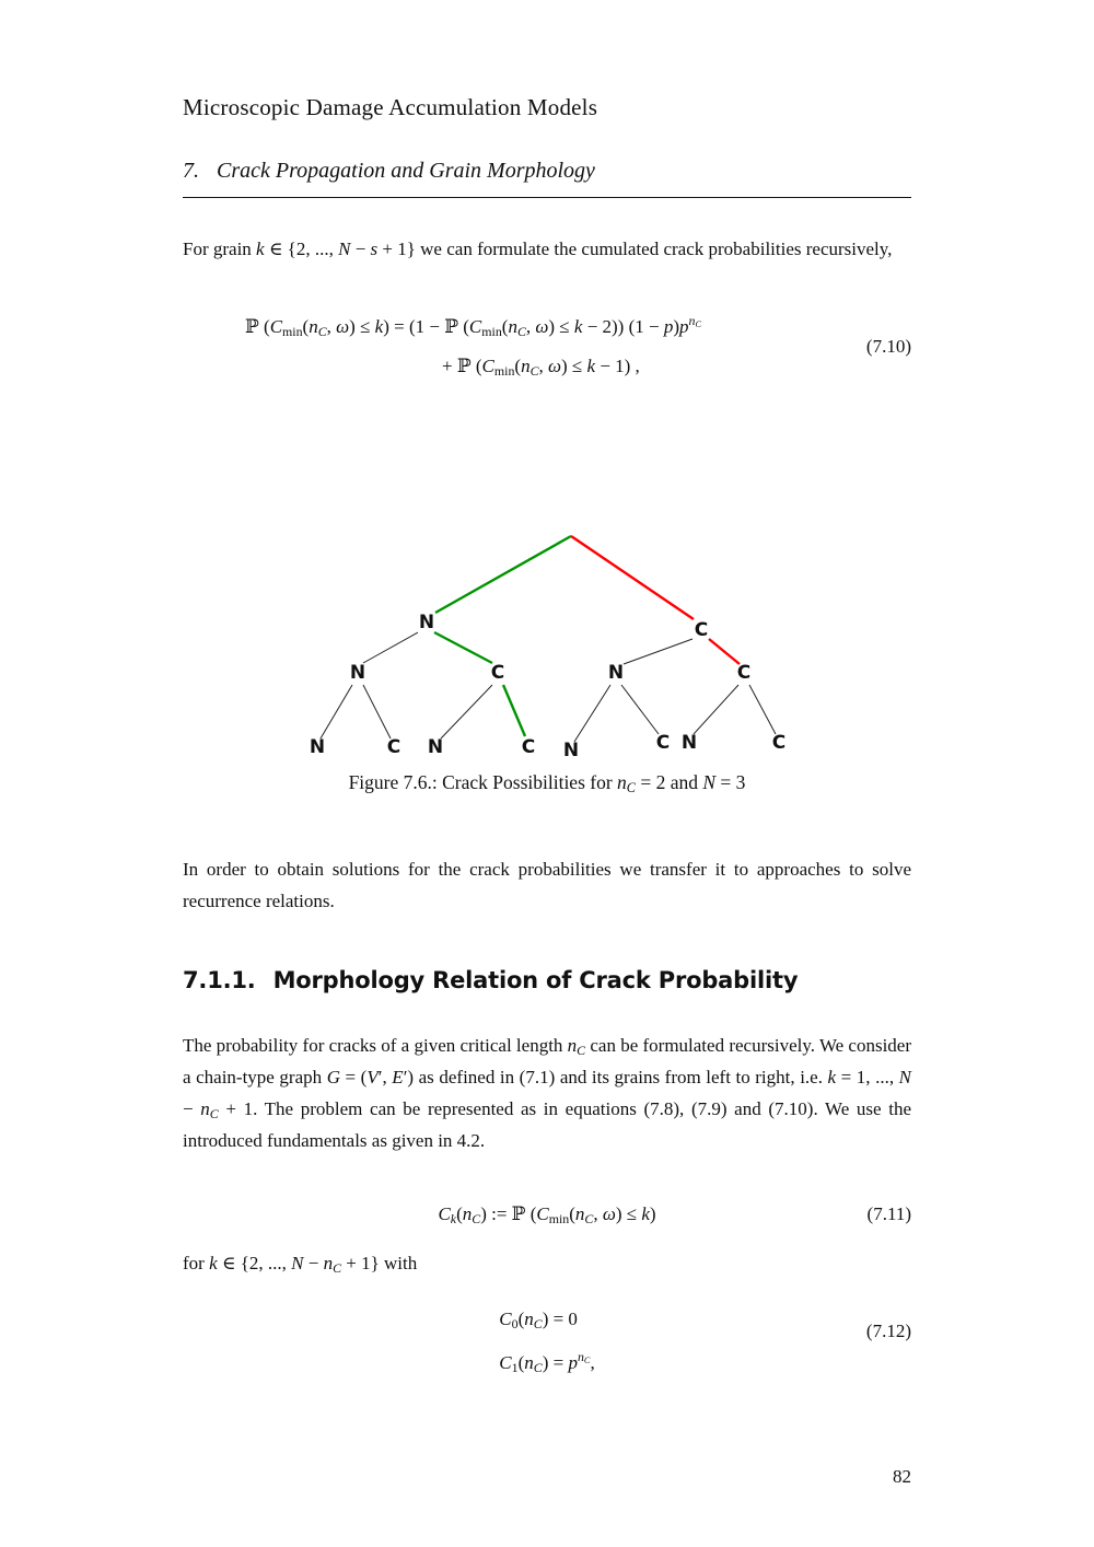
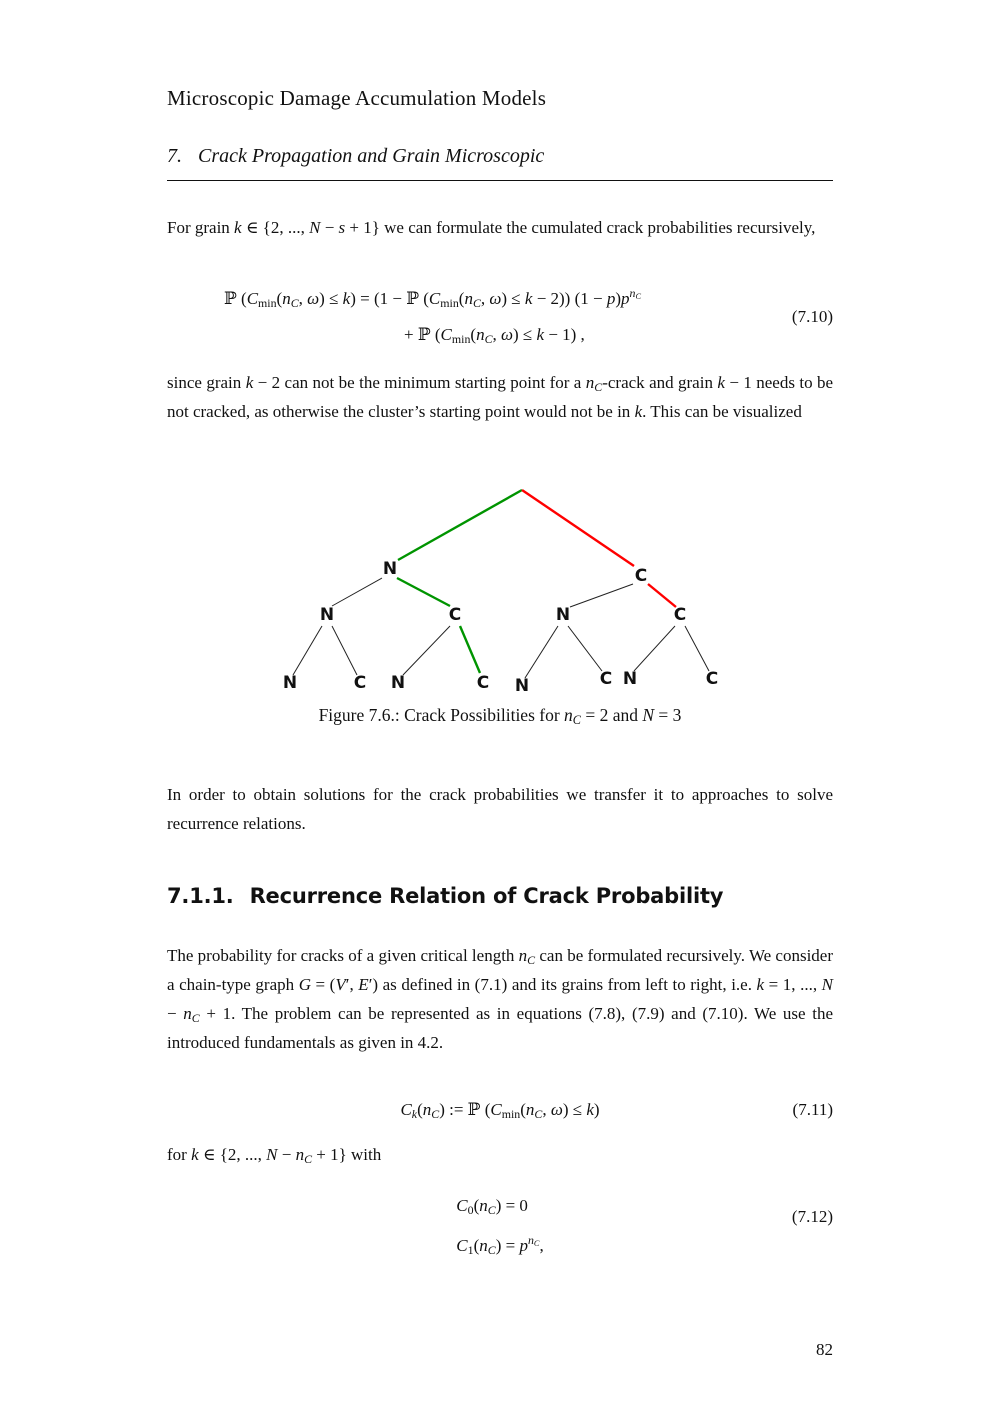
  Microscopic Damage Accumulation Models
- 7. Crack Propagation and Grain Morphology
+ 7. Crack Propagation and Grain Microscopic
  For grain k ∈ {2, ..., N − s + 1} we can formulate the cumulated crack probabilities recursively,
  ℙ (Cmin(nC, ω) ≤ k) = (1 − ℙ (Cmin(nC, ω) ≤ k − 2)) (1 − p)pnC
  + ℙ (Cmin(nC, ω) ≤ k − 1) ,
  (7.10)
+ since grain k − 2 can not be the minimum starting point for a nC-crack and grain k − 1 needs to be not cracked, as otherwise the cluster’s starting point would not be in k. This can be visualized
  N
  C
  N
  C
  N
  C
  N
  C
  N
  C
  N
  C
  N
  C
  Figure 7.6.: Crack Possibilities for nC = 2 and N = 3
  In order to obtain solutions for the crack probabilities we transfer it to approaches to solve recurrence relations.
- 7.1.1. Morphology Relation of Crack Probability
+ 7.1.1. Recurrence Relation of Crack Probability
  The probability for cracks of a given critical length nC can be formulated recursively. We consider a chain-type graph G = (V′, E′) as defined in (7.1) and its grains from left to right, i.e. k = 1, ..., N − nC + 1. The problem can be represented as in equations (7.8), (7.9) and (7.10). We use the introduced fundamentals as given in 4.2.
  Ck(nC) := ℙ (Cmin(nC, ω) ≤ k)
  (7.11)
  for k ∈ {2, ..., N − nC + 1} with
  C0(nC) = 0
  C1(nC) = pnC,
  (7.12)
  82
